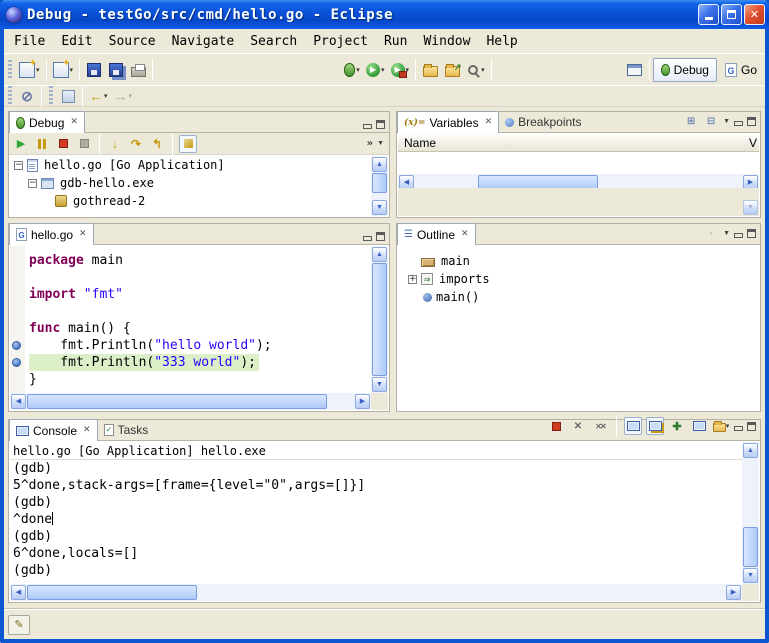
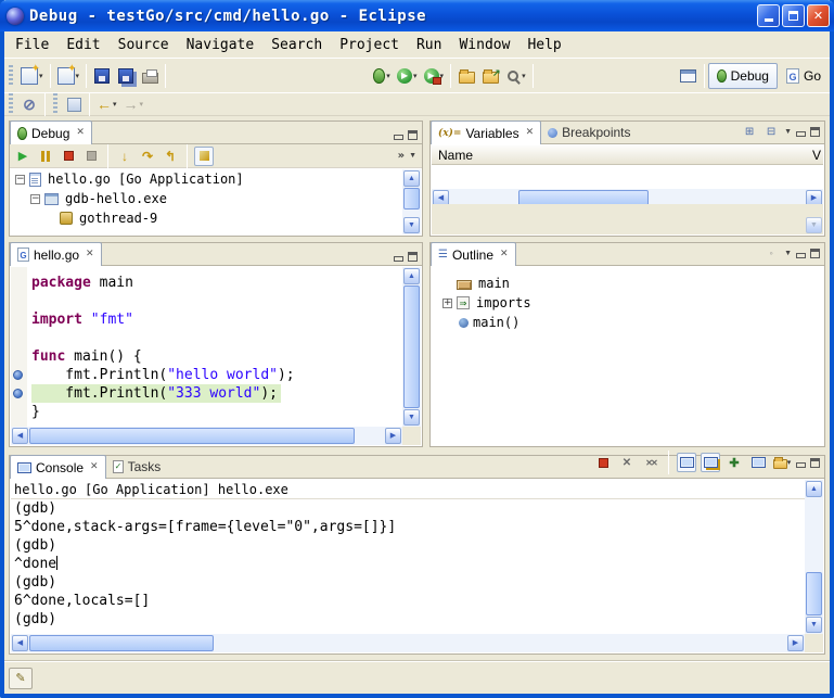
  Debug - testGo/src/cmd/hello.go - Eclipse
  ✕
  File
  Edit
  Source
  Navigate
  Search
  Project
  Run
  Window
  Help
  Debug
  G
  Go
  ⊘
  ←
  →
  Debug
  ✕
  ▶
  ↓
  ↷
  ↰
  »
  −
  hello.go [Go Application]
  −
  gdb-hello.exe
- gothread-2
+ gothread-9
  (x)=
  Variables
  ✕
  Breakpoints
  ⊞
  ⊟
  Name
  V
  G
  hello.go
  ✕
  package main
  import "fmt"
  func main() {
  fmt.Println("hello world");
  fmt.Println("333 world");
  }
  ☰
  Outline
  ✕
  ◦
  main
  +
  ⇒
  imports
  main()
  Console
  ✕
  Tasks
  ✕
  ✕✕
  ✚
  hello.go [Go Application] hello.exe
  (gdb)
  5^done,stack-args=[frame={level="0",args=[]}]
  (gdb)
  ^done
  (gdb)
  6^done,locals=[]
  (gdb)
  ✎
